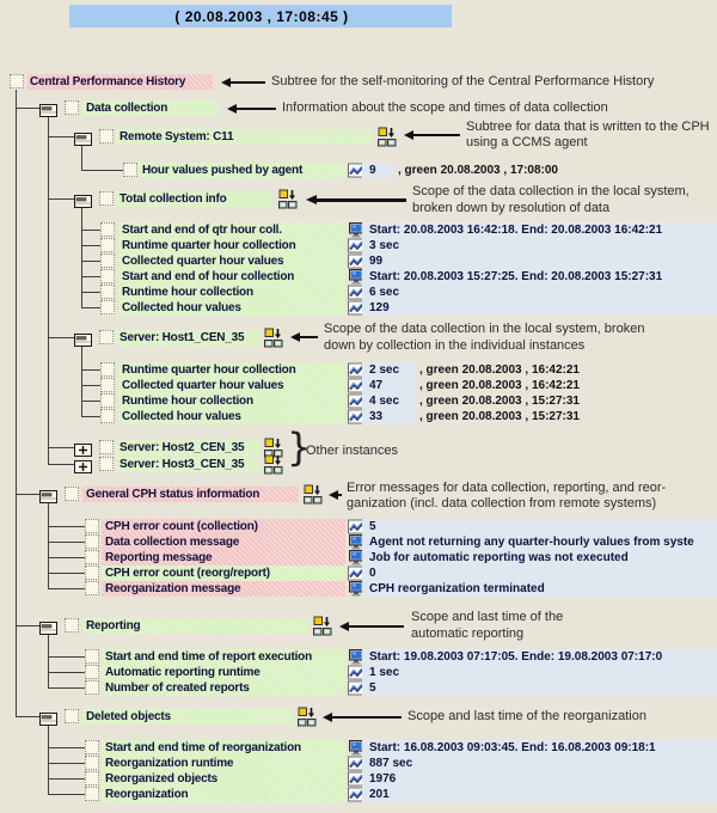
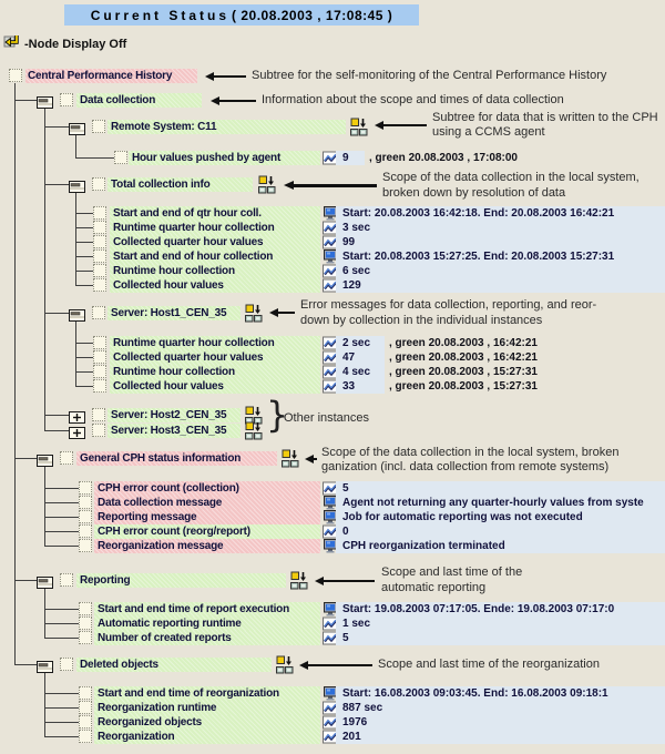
+ Current Status
  ( 20.08.2003 , 17:08:45 )
+ -Node Display Off
  Central Performance History
  Subtree for the self-monitoring of the Central Performance History
  Data collection
  Information about the scope and times of data collection
  Remote System: C11
  Subtree for data that is written to the CPH
  using a CCMS agent
  Hour values pushed by agent
  9
  , green 20.08.2003 , 17:08:00
  Total collection info
  Scope of the data collection in the local system,
  broken down by resolution of data
  Start and end of qtr hour coll.
  Start: 20.08.2003 16:42:18. End: 20.08.2003 16:42:21
  Runtime quarter hour collection
  3 sec
  Collected quarter hour values
  99
  Start and end of hour collection
  Start: 20.08.2003 15:27:25. End: 20.08.2003 15:27:31
  Runtime hour collection
  6 sec
  Collected hour values
  129
  Server: Host1_CEN_35
- Scope of the data collection in the local system, broken
+ Error messages for data collection, reporting, and reor-
  down by collection in the individual instances
  Runtime quarter hour collection
  2 sec
  , green 20.08.2003 , 16:42:21
  Collected quarter hour values
  47
  , green 20.08.2003 , 16:42:21
  Runtime hour collection
  4 sec
  , green 20.08.2003 , 15:27:31
  Collected hour values
  33
  , green 20.08.2003 , 15:27:31
  Server: Host2_CEN_35
  Server: Host3_CEN_35
  General CPH status information
- Error messages for data collection, reporting, and reor-
+ Scope of the data collection in the local system, broken
  ganization (incl. data collection from remote systems)
  CPH error count (collection)
  5
  Data collection message
  Agent not returning any quarter-hourly values from syste
  Reporting message
  Job for automatic reporting was not executed
  CPH error count (reorg/report)
  0
  Reorganization message
  CPH reorganization terminated
  Reporting
  Scope and last time of the
  automatic reporting
  Start and end time of report execution
  Start: 19.08.2003 07:17:05. Ende: 19.08.2003 07:17:0
  Automatic reporting runtime
  1 sec
  Number of created reports
  5
  Deleted objects
  Scope and last time of the reorganization
  Start and end time of reorganization
  Start: 16.08.2003 09:03:45. End: 16.08.2003 09:18:1
  Reorganization runtime
  887 sec
  Reorganized objects
  1976
  Reorganization
  201
  }
  Other instances
